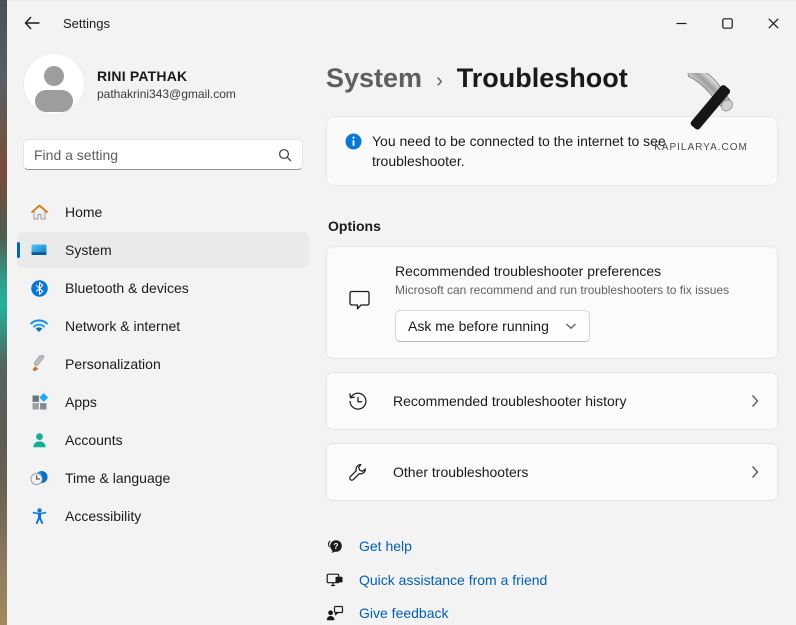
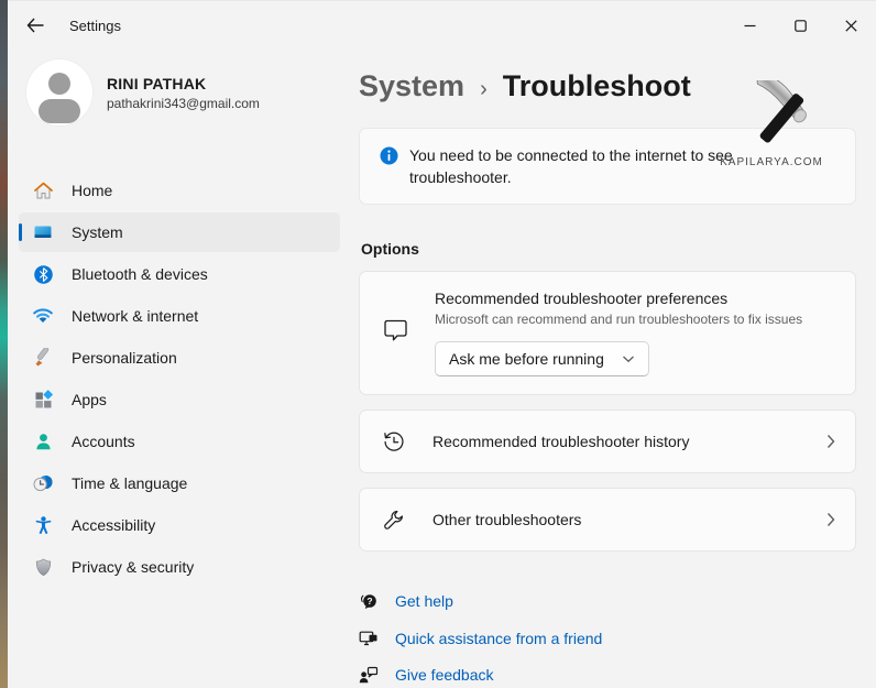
  Settings
  RINI PATHAK
  pathakrini343@gmail.com
- Find a setting
  Home
  System
  Bluetooth & devices
  Network & internet
  Personalization
  Apps
  Accounts
  Time & language
  Accessibility
+ Privacy & security
  KAPILARYA.COM
  System
  ›
  Troubleshoot
  You need to be connected to the internet to see troubleshooter.
  Options
  Recommended troubleshooter preferences
  Microsoft can recommend and run troubleshooters to fix issues
  Ask me before running
  Recommended troubleshooter history
  Other troubleshooters
  ?
  Get help
  Quick assistance from a friend
  Give feedback
